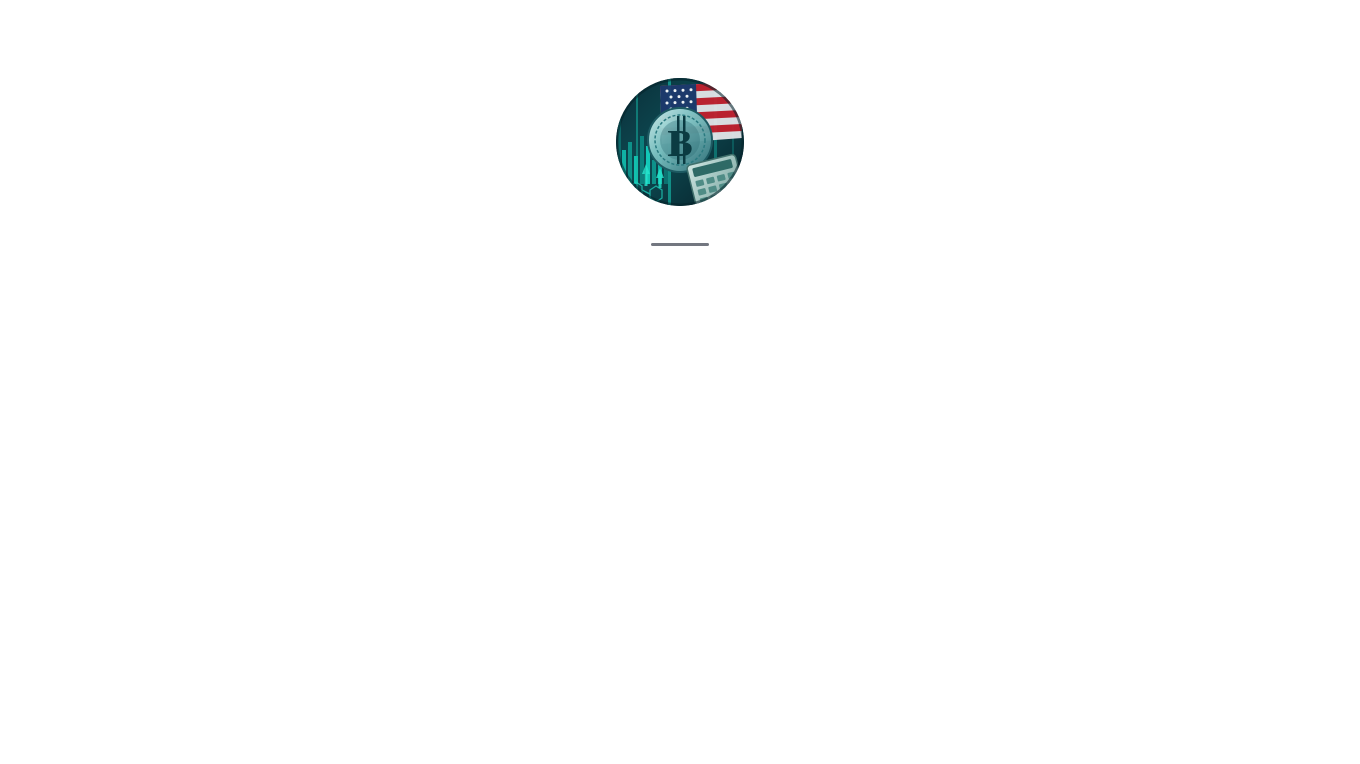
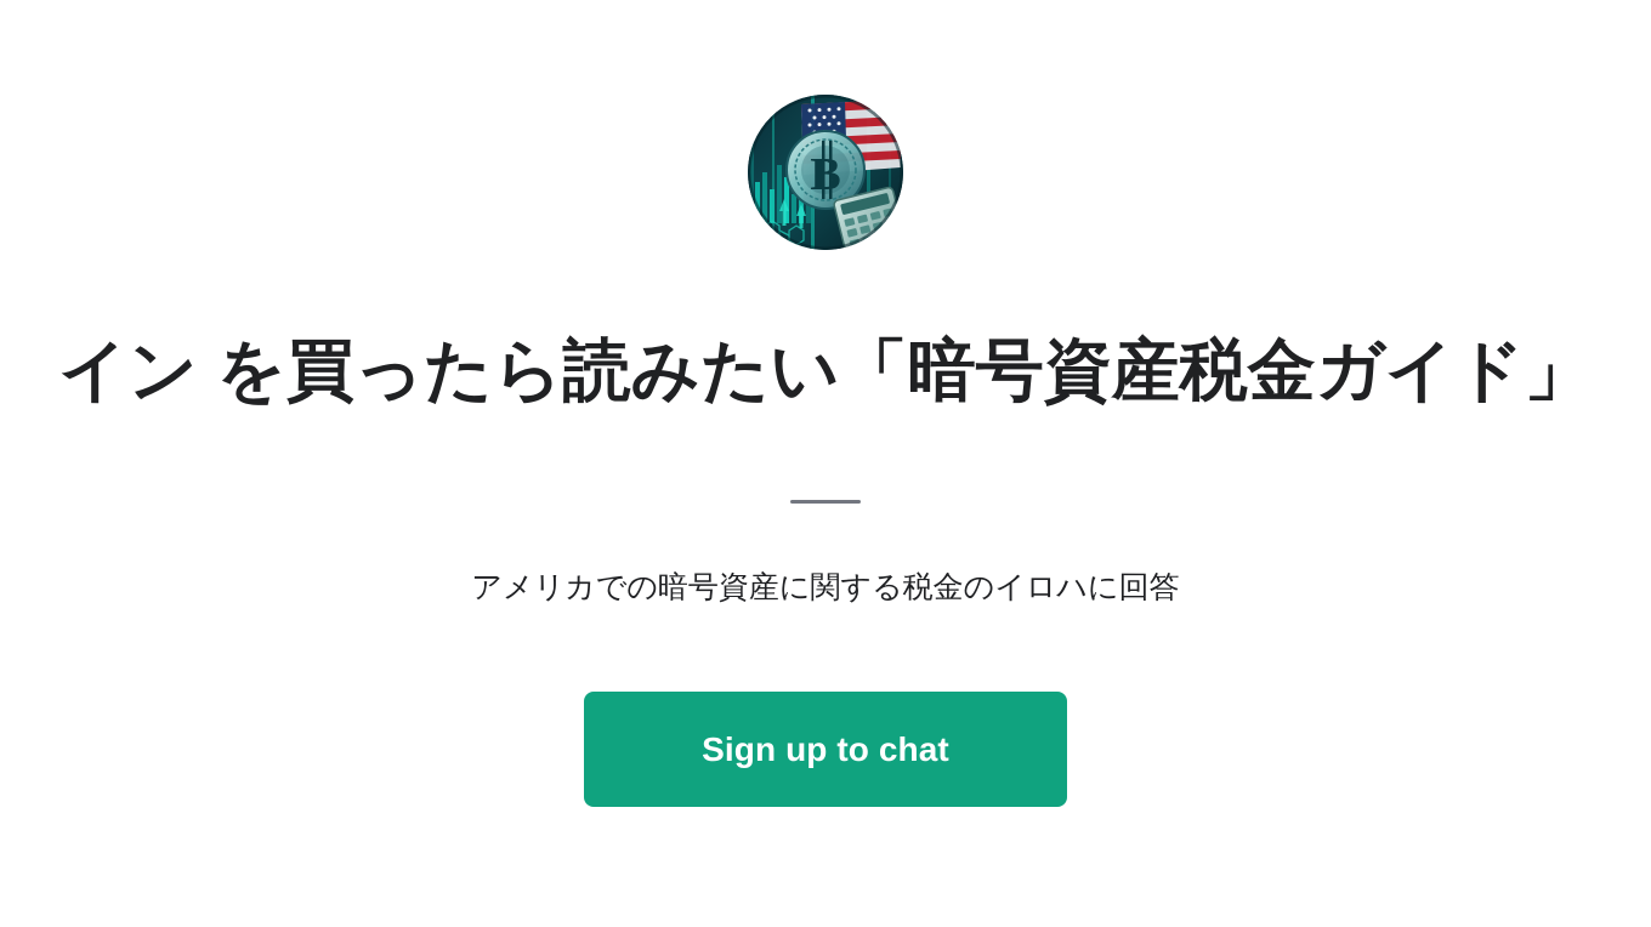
  B
+ イン を買ったら読みたい「暗号資産税金ガイド」
+ アメリカでの暗号資産に関する税金のイロハに回答
+ Sign up to chat
